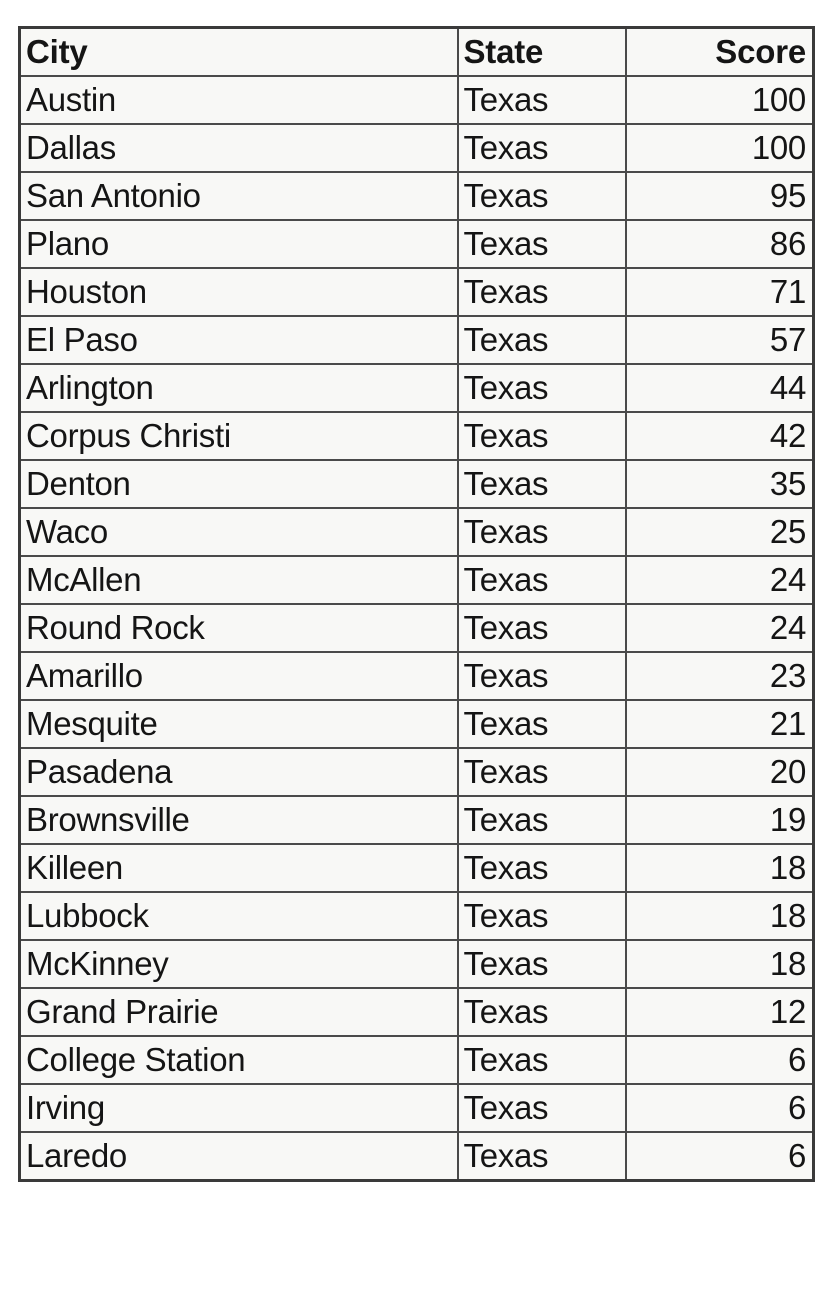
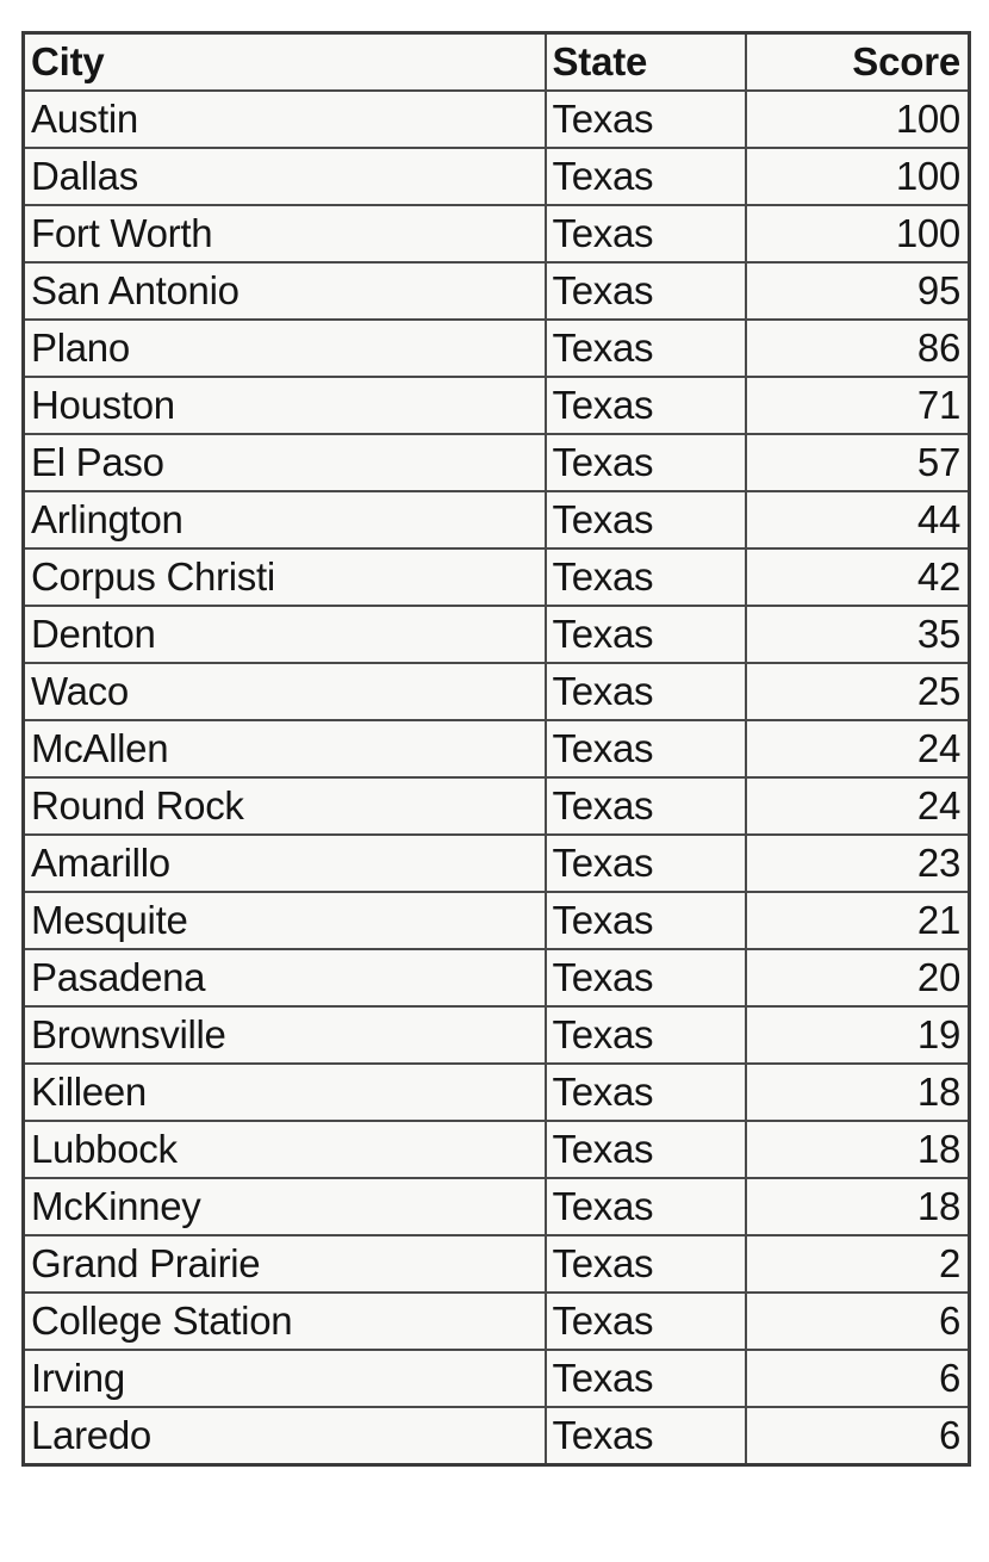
  City	State	Score
  Austin	Texas	100
  Dallas	Texas	100
+ Fort Worth	Texas	100
  San Antonio	Texas	95
  Plano	Texas	86
  Houston	Texas	71
  El Paso	Texas	57
  Arlington	Texas	44
  Corpus Christi	Texas	42
  Denton	Texas	35
  Waco	Texas	25
  McAllen	Texas	24
  Round Rock	Texas	24
  Amarillo	Texas	23
  Mesquite	Texas	21
  Pasadena	Texas	20
  Brownsville	Texas	19
  Killeen	Texas	18
  Lubbock	Texas	18
  McKinney	Texas	18
- Grand Prairie	Texas	12
+ Grand Prairie	Texas	2
  College Station	Texas	6
  Irving	Texas	6
  Laredo	Texas	6
